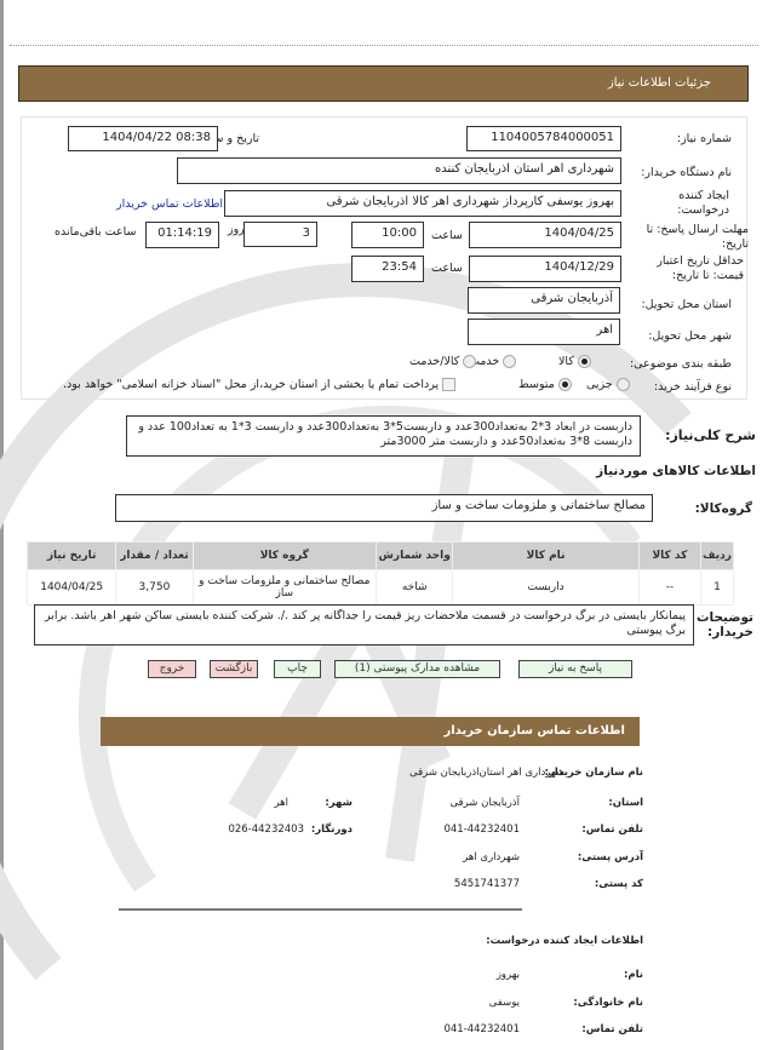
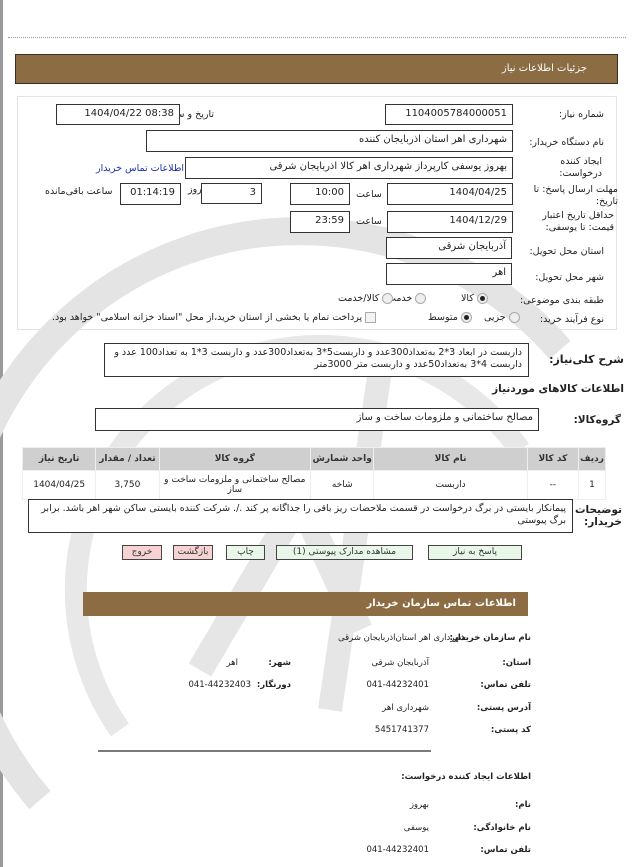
  جزئیات اطلاعات نیاز
  شماره نیاز:
  1104005784000051
  1404/04/22 08:38
  نام دستگاه خریدار:
  شهرداری اهر استان اذربایجان کننده
  ایجاد کننده درخواست:
  بهروز یوسفی کارپرداز شهرداری اهر کالا اذربایجان شرقی
  اطلاعات تماس خریدار
  مهلت ارسال پاسخ: تا تاریخ:
  1404/04/25
  ساعت
  10:00
  روز
  3
  01:14:19
  ساعت باقی‌مانده
- حداقل تاریخ اعتبار قیمت: تا تاریخ:
+ حداقل تاریخ اعتبار قیمت: تا یوسفی:
  1404/12/29
  ساعت
- 23:54
+ 23:59
  استان محل تحویل:
  آذربایجان شرقی
  شهر محل تحویل:
  اهر
  طبقه بندی موضوعی:
  کالا
  خدم
  کالا/خدمت
  نوع فرآیند خرید:
  جزیی
  متوسط
  پرداخت تمام یا بخشی از استان خرید،از محل "اسناد خزانه اسلامی" خواهد بود.
  شرح کلی‌نیاز:
- داربست در ابعاد 3*2 به‌تعداد300عدد و داربست5*3 به‌تعداد300عدد و داربست 3*1 به تعداد100 عدد و داربست 8*3 به‌تعداد50عدد و داربست متر 3000متر
+ داربست در ابعاد 3*2 به‌تعداد300عدد و داربست5*3 به‌تعداد300عدد و داربست 3*1 به تعداد100 عدد و داربست 4*3 به‌تعداد50عدد و داربست متر 3000متر
  اطلاعات کالاهای موردنیاز
  گروه‌کالا:
  مصالح ساختمانی و ملزومات ساخت و ساز
  ردیف	کد کالا	نام کالا	واحد شمارش	گروه کالا	تعداد / مقدار	تاریخ نیاز
  1	--	داربست	شاخه	مصالح ساختمانی و ملزومات ساخت و ساز	3,750	1404/04/25
  توضیحات خریدار:
- پیمانکار بایستی در برگ درخواست در قسمت ملاحضات ریز قیمت را جداگانه پر کند ./. شرکت کننده بایستی ساکن شهر اهر باشد. برابر برگ پیوستی
+ پیمانکار بایستی در برگ درخواست در قسمت ملاحضات ریز باقی را جداگانه پر کند ./. شرکت کننده بایستی ساکن شهر اهر باشد. برابر برگ پیوستی
  پاسخ به نیاز
  مشاهده مدارک پیوستی (1)
  چاپ
  بازگشت
  خروج
  اطلاعات تماس سازمان خریدار
  نام سازمان خریدار:
  شهرداری اهر استان‌اذربایجان شرقی
  استان:
  آذربایجان شرقی
  شهر:
  اهر
  تلفن تماس:
  041-44232401
  دورنگار:
- 026-44232403
+ 041-44232403
  آدرس پستی:
  شهرداری اهر
  کد پستی:
  5451741377
  اطلاعات ایجاد کننده درخواست:
  نام:
  بهروز
  نام خانوادگی:
  یوسفی
  تلفن تماس:
  041-44232401
